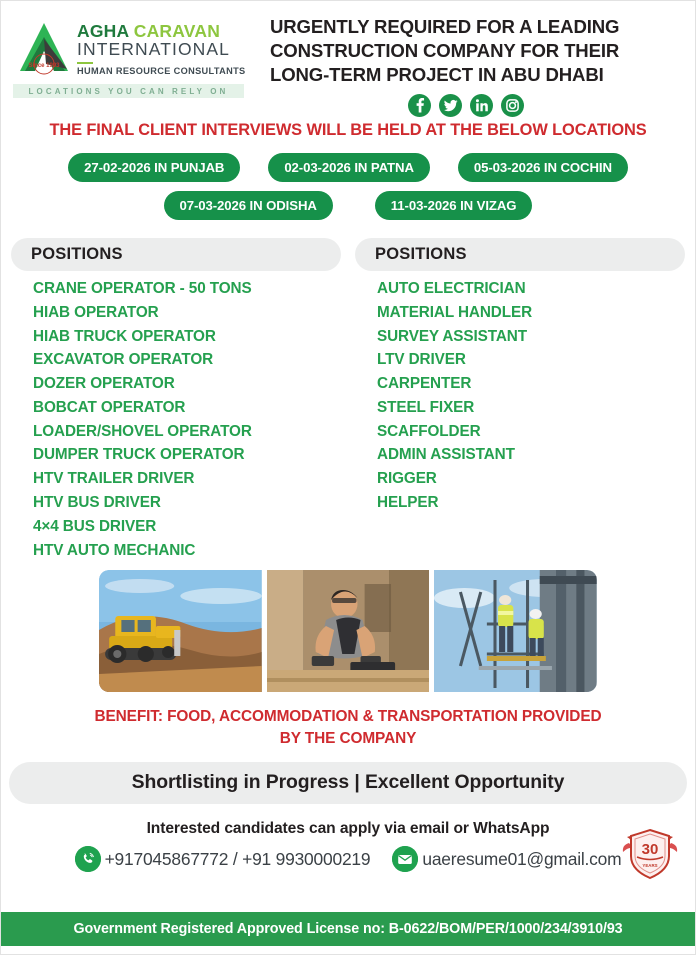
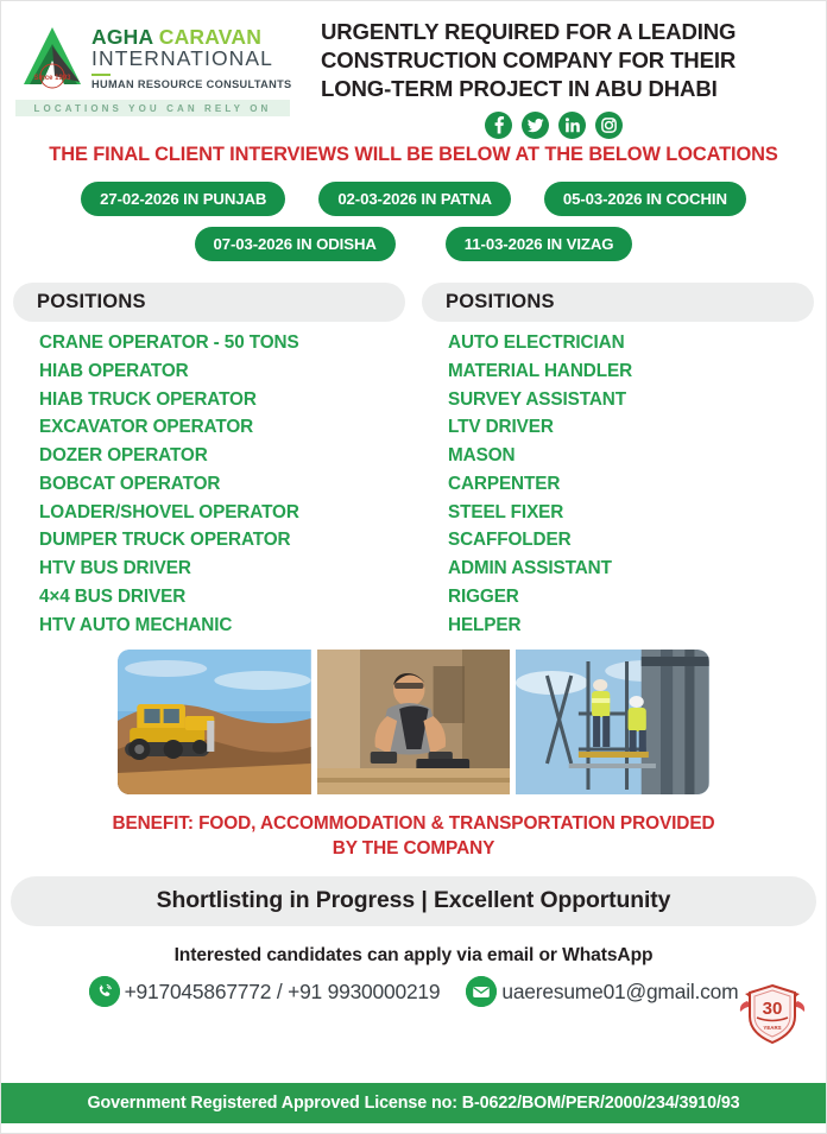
  AGHA CARAVAN
  INTERNATIONAL
  HUMAN RESOURCE CONSULTANTS
  LOCATIONS YOU CAN RELY ON
  URGENTLY REQUIRED FOR A LEADING
  CONSTRUCTION COMPANY FOR THEIR
  LONG-TERM PROJECT IN ABU DHABI
- THE FINAL CLIENT INTERVIEWS WILL BE HELD AT THE BELOW LOCATIONS
+ THE FINAL CLIENT INTERVIEWS WILL BE BELOW AT THE BELOW LOCATIONS
  27-02-2026 IN PUNJAB
  02-03-2026 IN PATNA
  05-03-2026 IN COCHIN
  07-03-2026 IN ODISHA
  11-03-2026 IN VIZAG
  POSITIONS
  CRANE OPERATOR - 50 TONS
  HIAB OPERATOR
  HIAB TRUCK OPERATOR
  EXCAVATOR OPERATOR
  DOZER OPERATOR
  BOBCAT OPERATOR
  LOADER/SHOVEL OPERATOR
  DUMPER TRUCK OPERATOR
- HTV TRAILER DRIVER
  HTV BUS DRIVER
  4×4 BUS DRIVER
  HTV AUTO MECHANIC
  POSITIONS
  AUTO ELECTRICIAN
  MATERIAL HANDLER
  SURVEY ASSISTANT
  LTV DRIVER
+ MASON
  CARPENTER
  STEEL FIXER
  SCAFFOLDER
  ADMIN ASSISTANT
  RIGGER
  HELPER
  BENEFIT: FOOD, ACCOMMODATION & TRANSPORTATION PROVIDED
  BY THE COMPANY
  Shortlisting in Progress | Excellent Opportunity
  Interested candidates can apply via email or WhatsApp
  +917045867772 / +91 9930000219
  uaeresume01@gmail.com
  30
- Government Registered Approved License no: B-0622/BOM/PER/1000/234/3910/93
+ Government Registered Approved License no: B-0622/BOM/PER/2000/234/3910/93
